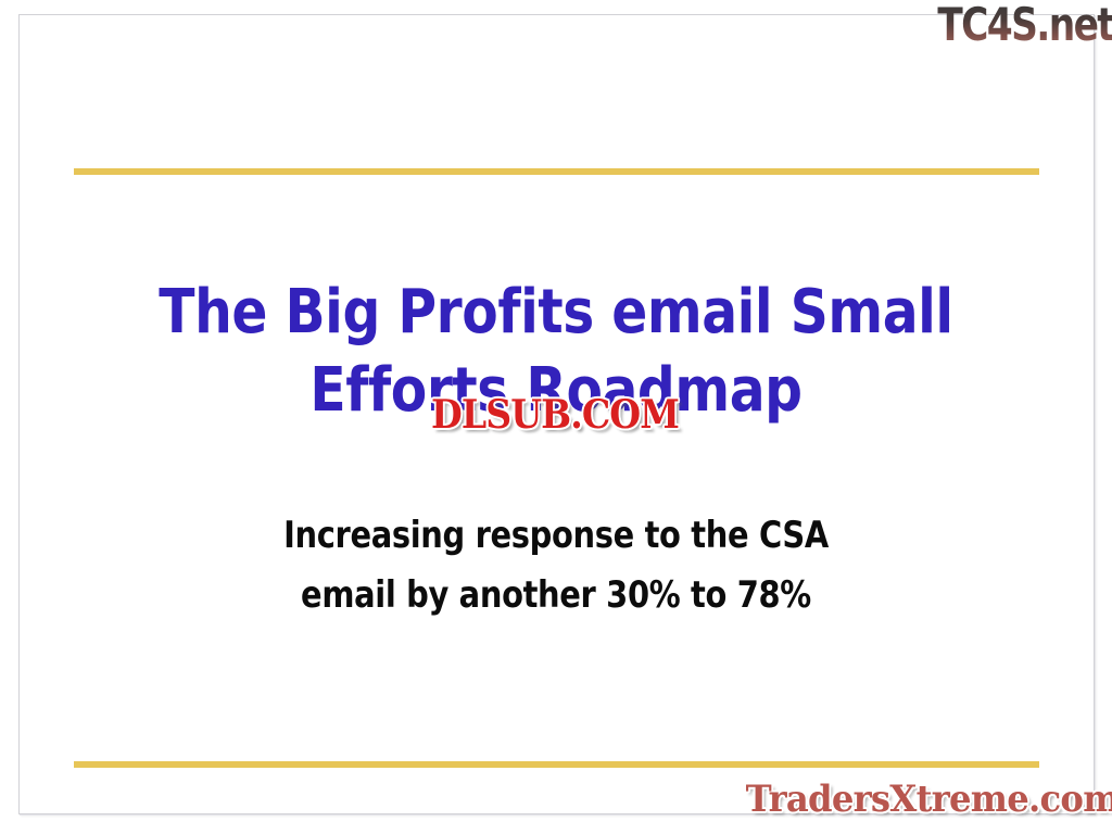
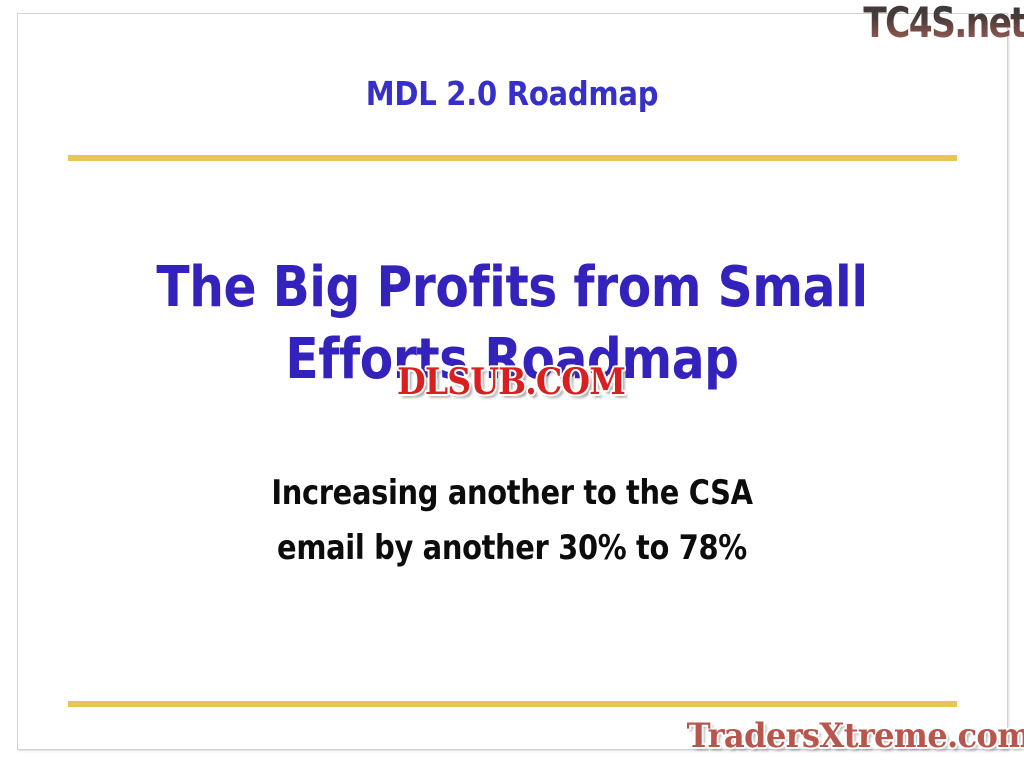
+ MDL 2.0 Roadmap
- The Big Profits email Small
+ The Big Profits from Small
  Efforts Roadmap
- Increasing response to the CSA
+ Increasing another to the CSA
  email by another 30% to 78%
  TC4S.net
  DLSUB.COM
  TradersXtreme.com
